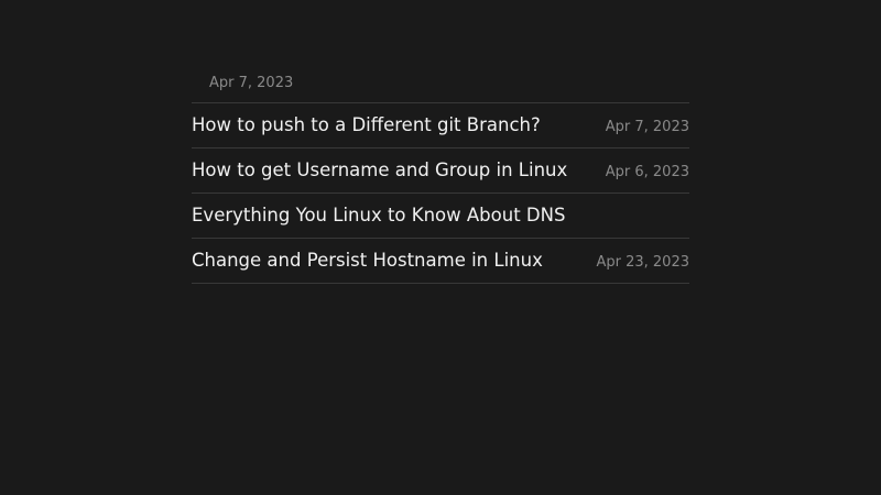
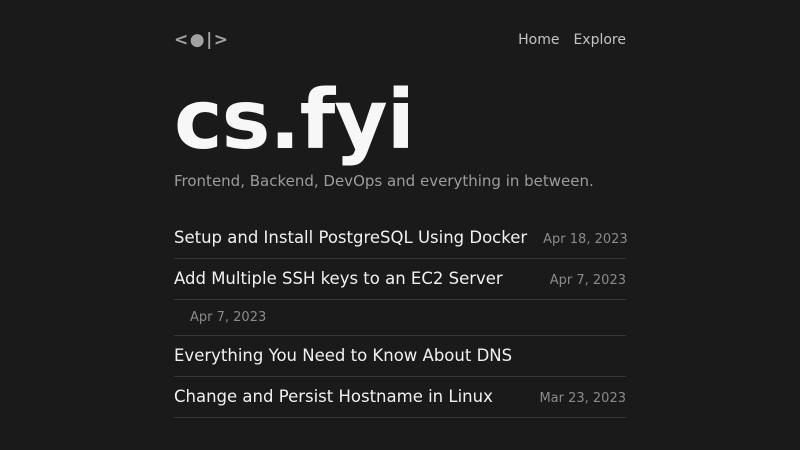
+ <●|>
+ Home
+ Explore
+ cs.fyi
+ Frontend, Backend, DevOps and everything in between.
+ Setup and Install PostgreSQL Using Docker
+ Apr 18, 2023
+ Add Multiple SSH keys to an EC2 Server
  Apr 7, 2023
- How to push to a Different git Branch?
  Apr 7, 2023
- How to get Username and Group in Linux
- Apr 6, 2023
- Everything You Linux to Know About DNS
+ Everything You Need to Know About DNS
  Change and Persist Hostname in Linux
- Apr 23, 2023
+ Mar 23, 2023
